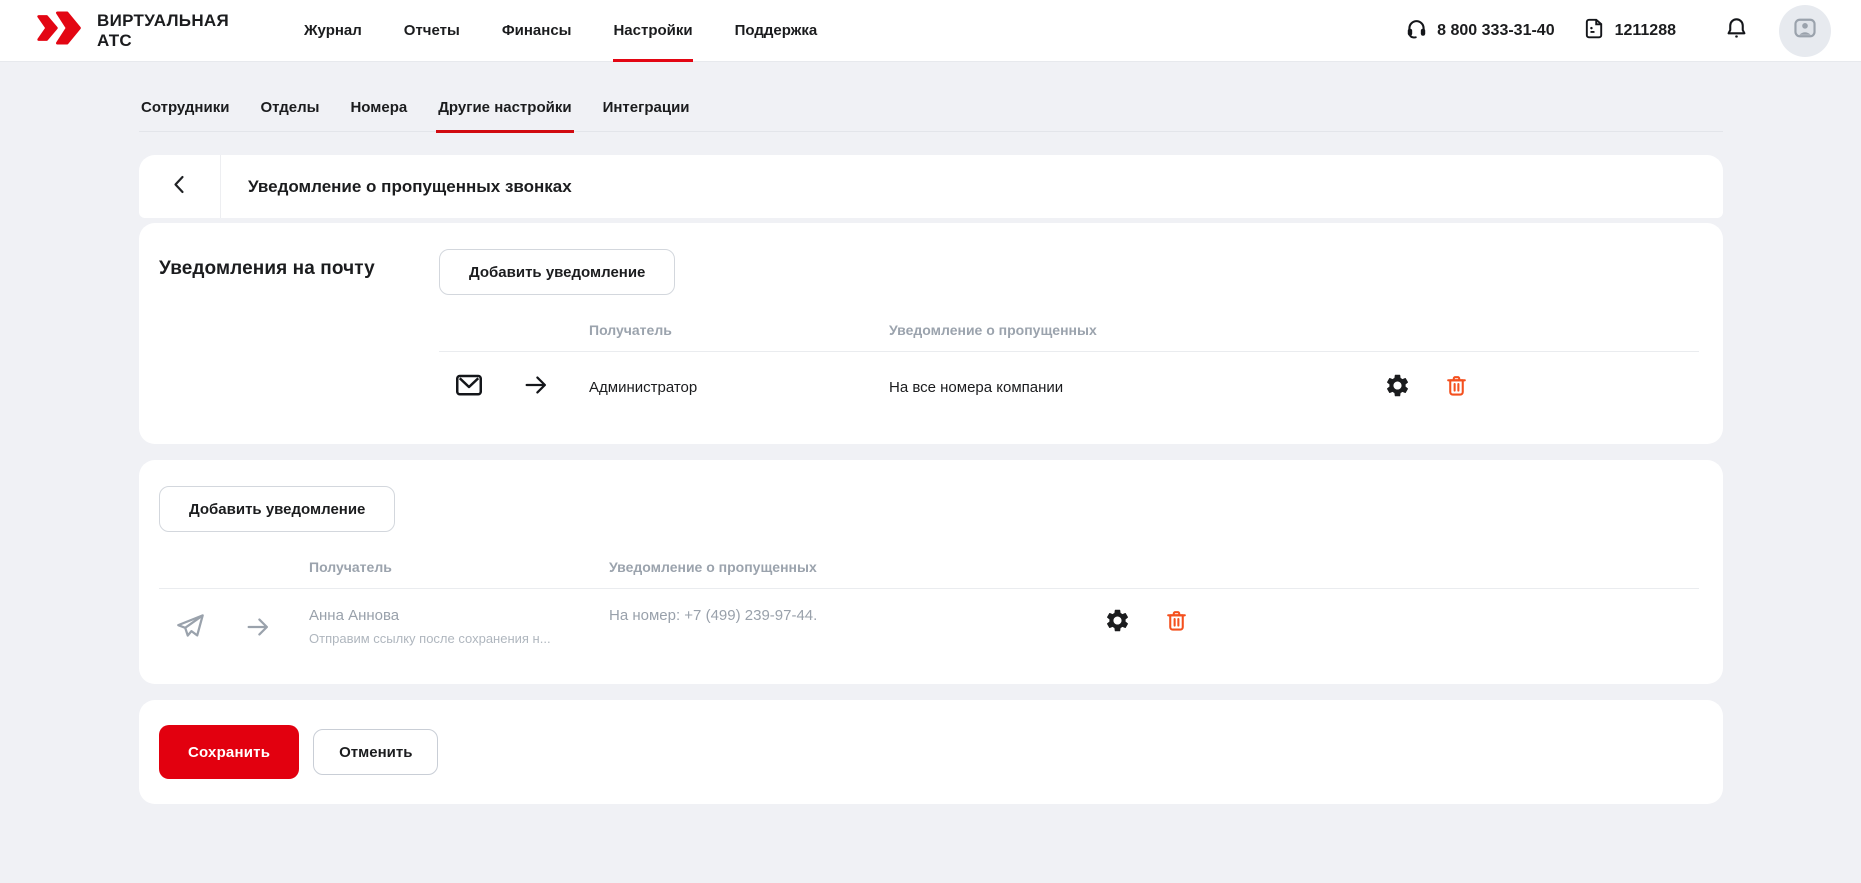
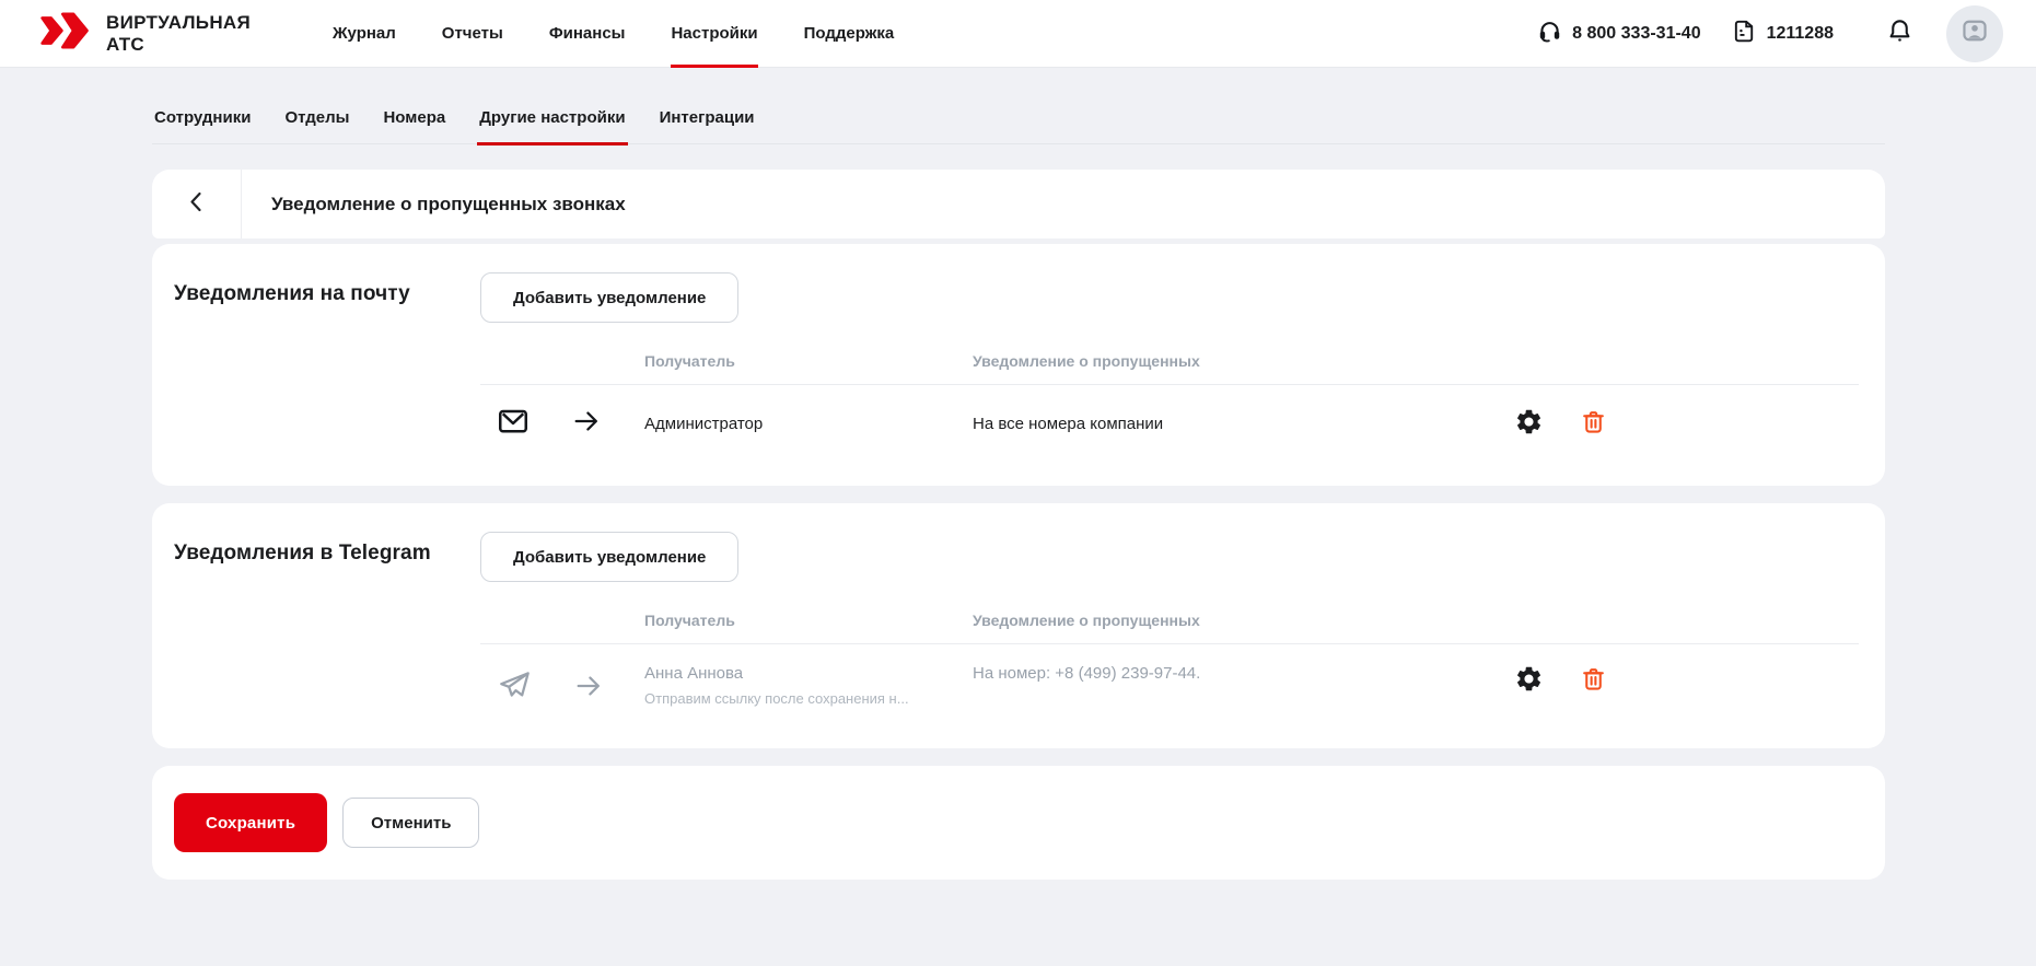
  ВИРТУАЛЬНАЯ
  АТС
  Журнал
  Отчеты
  Финансы
  Настройки
  Поддержка
  8 800 333-31-40
  1211288
  Сотрудники
  Отделы
  Номера
  Другие настройки
  Интеграции
  Уведомление о пропущенных звонках
  Уведомления на почту
  Добавить уведомление
  Получатель
  Уведомление о пропущенных
  Администратор
  На все номера компании
+ Уведомления в Telegram
  Добавить уведомление
  Получатель
  Уведомление о пропущенных
  Анна Аннова
  Отправим ссылку после сохранения н...
- На номер: +7 (499) 239-97-44.
+ На номер: +8 (499) 239-97-44.
  Сохранить
  Отменить
